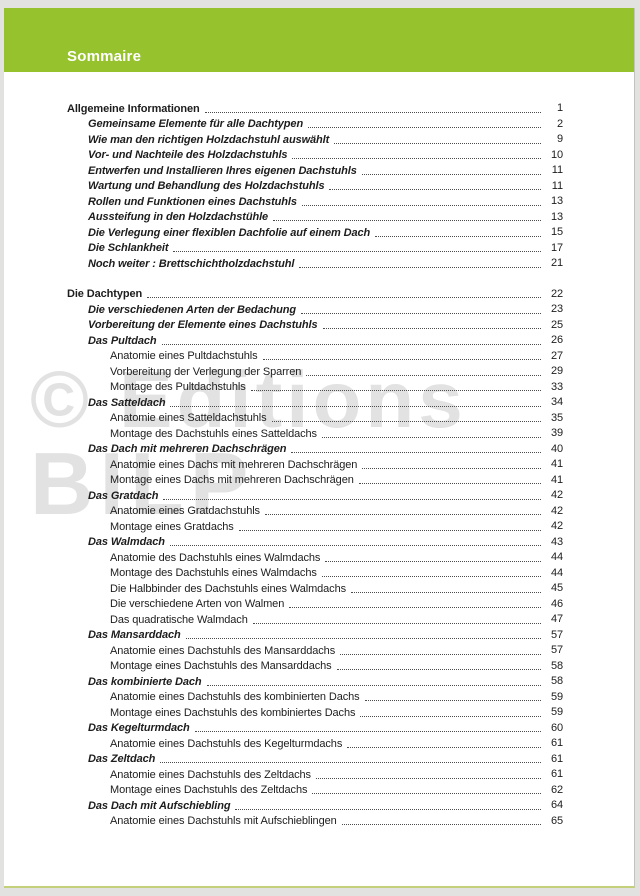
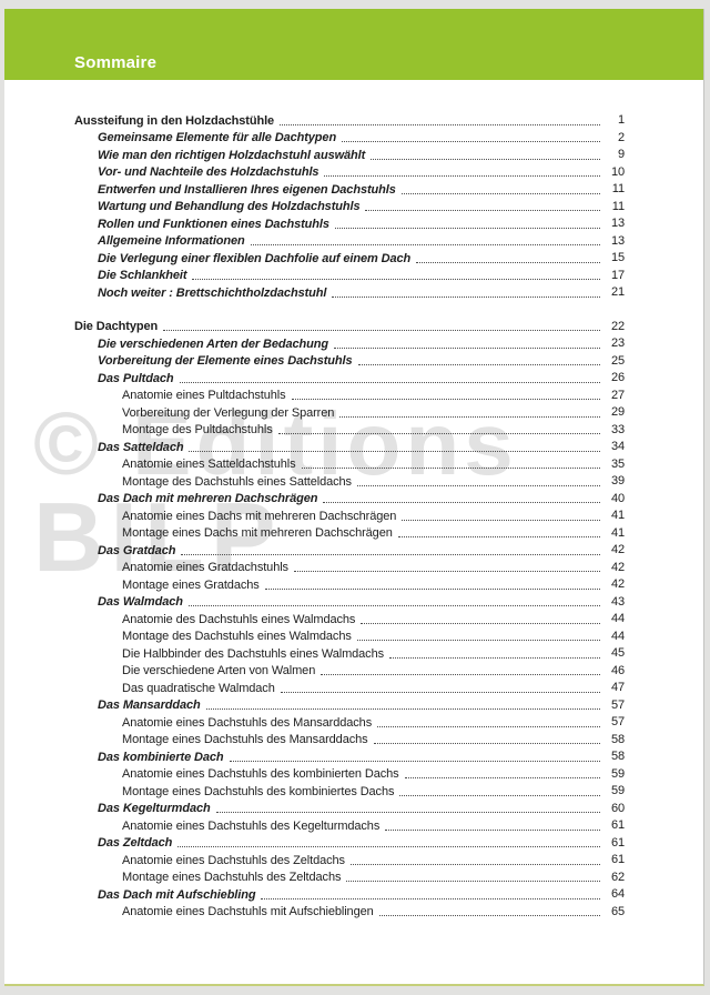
  Sommaire
  © Editions
  BILP
- Allgemeine Informationen
+ Aussteifung in den Holzdachstühle
  1
  Gemeinsame Elemente für alle Dachtypen
  2
  Wie man den richtigen Holzdachstuhl auswählt
  9
  Vor- und Nachteile des Holzdachstuhls
  10
  Entwerfen und Installieren Ihres eigenen Dachstuhls
  11
  Wartung und Behandlung des Holzdachstuhls
  11
  Rollen und Funktionen eines Dachstuhls
  13
- Aussteifung in den Holzdachstühle
+ Allgemeine Informationen
  13
  Die Verlegung einer flexiblen Dachfolie auf einem Dach
  15
  Die Schlankheit
  17
  Noch weiter : Brettschichtholzdachstuhl
  21
  Die Dachtypen
  22
  Die verschiedenen Arten der Bedachung
  23
  Vorbereitung der Elemente eines Dachstuhls
  25
  Das Pultdach
  26
  Anatomie eines Pultdachstuhls
  27
  Vorbereitung der Verlegung der Sparren
  29
  Montage des Pultdachstuhls
  33
  Das Satteldach
  34
  Anatomie eines Satteldachstuhls
  35
  Montage des Dachstuhls eines Satteldachs
  39
  Das Dach mit mehreren Dachschrägen
  40
  Anatomie eines Dachs mit mehreren Dachschrägen
  41
  Montage eines Dachs mit mehreren Dachschrägen
  41
  Das Gratdach
  42
  Anatomie eines Gratdachstuhls
  42
  Montage eines Gratdachs
  42
  Das Walmdach
  43
  Anatomie des Dachstuhls eines Walmdachs
  44
  Montage des Dachstuhls eines Walmdachs
  44
  Die Halbbinder des Dachstuhls eines Walmdachs
  45
  Die verschiedene Arten von Walmen
  46
  Das quadratische Walmdach
  47
  Das Mansarddach
  57
  Anatomie eines Dachstuhls des Mansarddachs
  57
  Montage eines Dachstuhls des Mansarddachs
  58
  Das kombinierte Dach
  58
  Anatomie eines Dachstuhls des kombinierten Dachs
  59
  Montage eines Dachstuhls des kombiniertes Dachs
  59
  Das Kegelturmdach
  60
  Anatomie eines Dachstuhls des Kegelturmdachs
  61
  Das Zeltdach
  61
  Anatomie eines Dachstuhls des Zeltdachs
  61
  Montage eines Dachstuhls des Zeltdachs
  62
  Das Dach mit Aufschiebling
  64
  Anatomie eines Dachstuhls mit Aufschieblingen
  65
